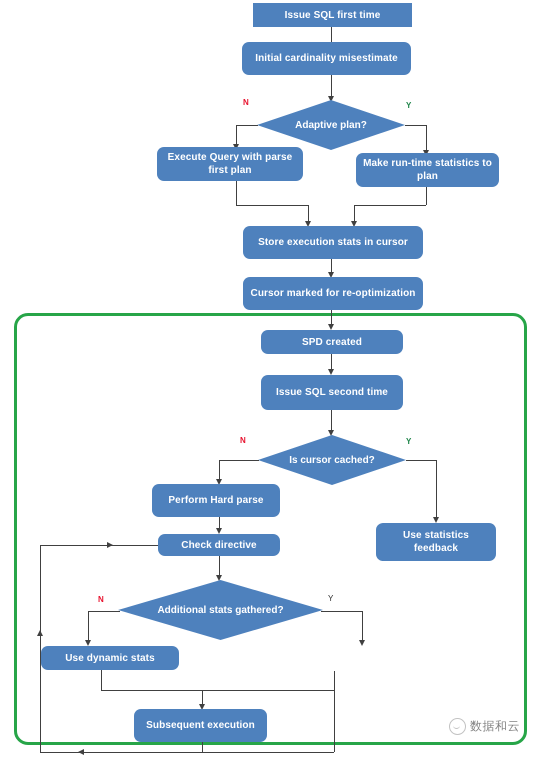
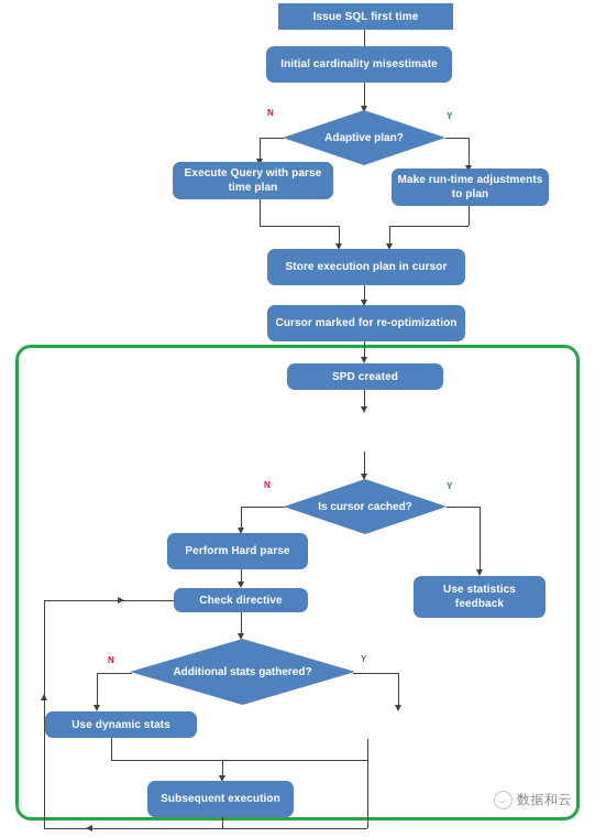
  Issue SQL first time
  Initial cardinality misestimate
  Adaptive plan?
  N
  Y
- Execute Query with parse first plan
+ Execute Query with parse time plan
- Make run-time statistics to plan
+ Make run-time adjustments to plan
- Store execution stats in cursor
+ Store execution plan in cursor
  Cursor marked for re-optimization
  SPD created
- Issue SQL second time
  Is cursor cached?
  N
  Y
  Perform Hard parse
  Use statistics feedback
  Check directive
  Additional stats gathered?
  N
  Y
  Use dynamic stats
  Subsequent execution
  数据和云
